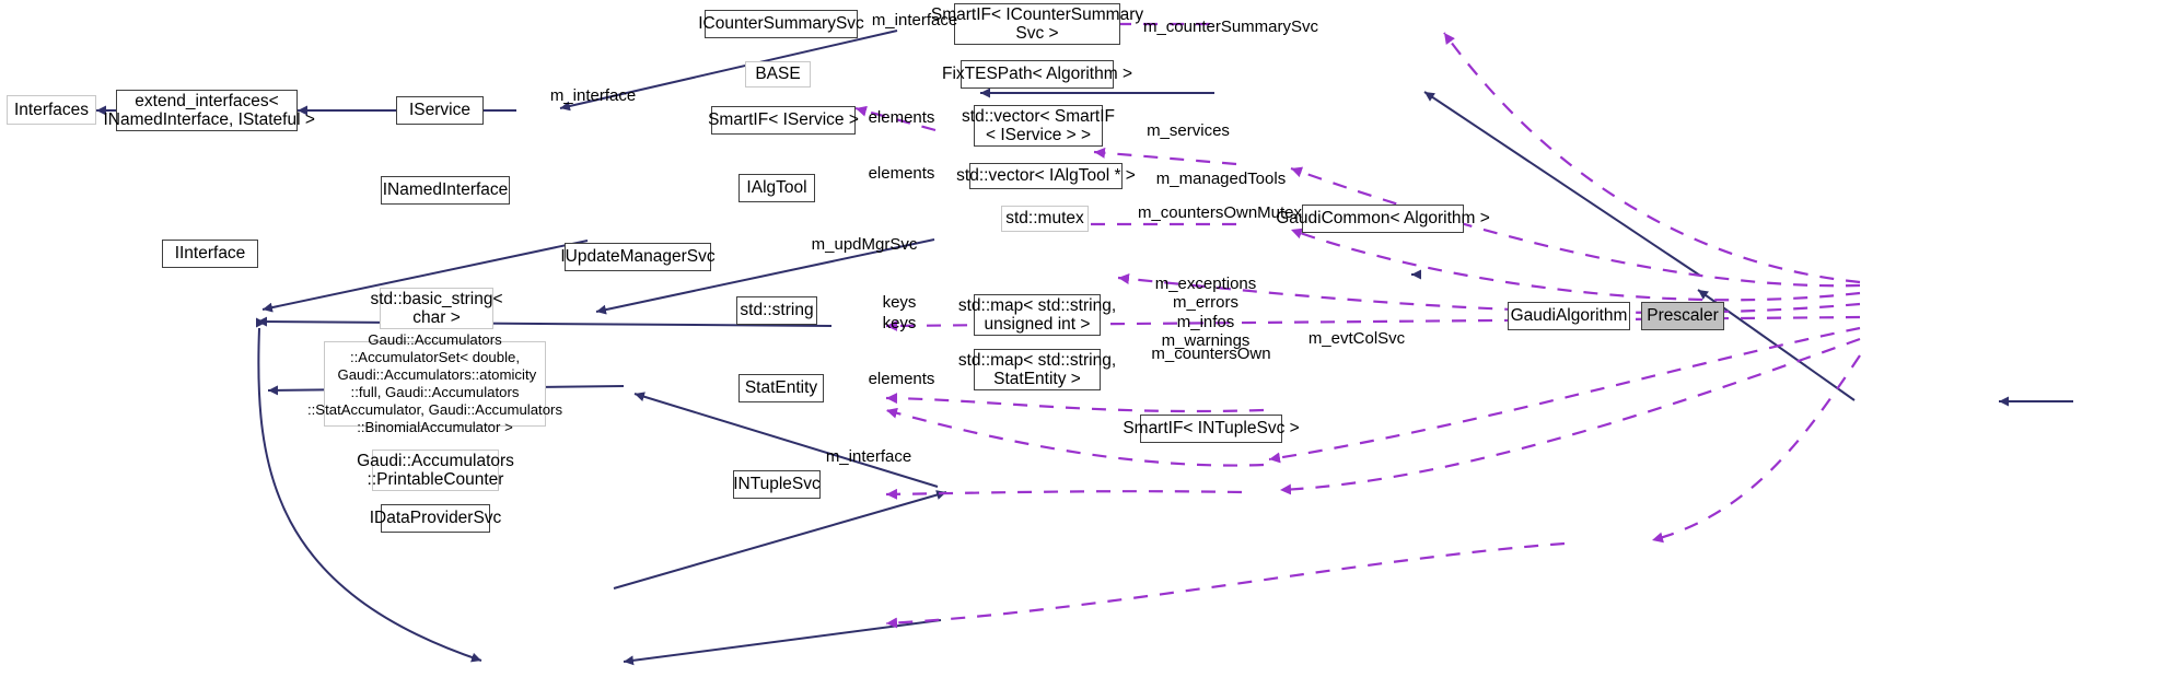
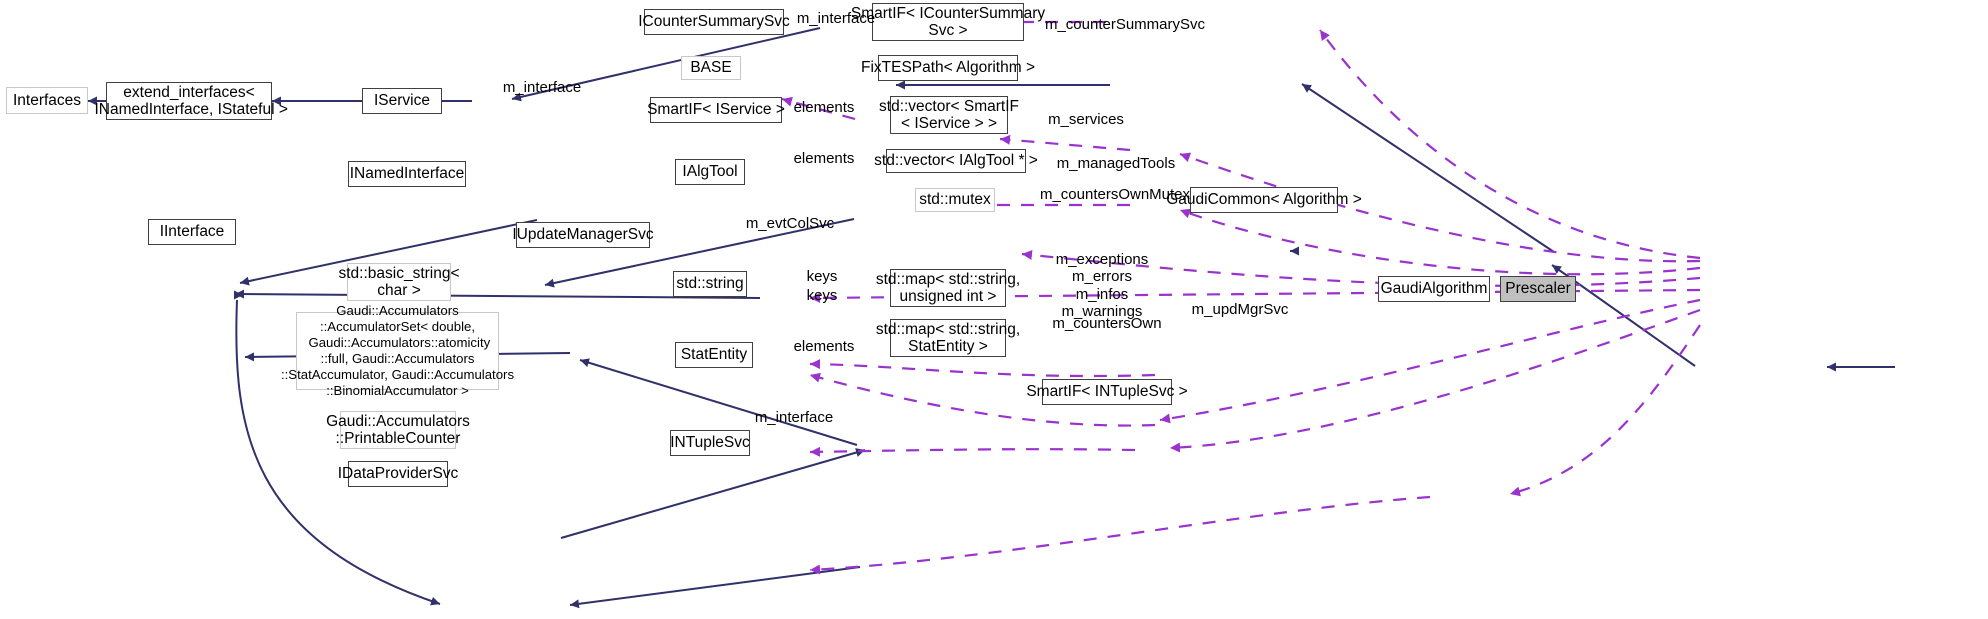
  Interfaces
  extend_interfaces<
  INamedInterface, IStateful >
  IService
  ICounterSummarySvc
  SmartIF< ICounterSummary
  Svc >
  BASE
  FixTESPath< Algorithm >
  SmartIF< IService >
  std::vector< SmartIF
  < IService > >
  INamedInterface
  IAlgTool
  std::vector< IAlgTool * >
  std::mutex
  IInterface
  IUpdateManagerSvc
  GaudiCommon< Algorithm >
  std::basic_string<
  char >
  std::string
  std::map< std::string,
  unsigned int >
  std::map< std::string,
  StatEntity >
  Gaudi::Accumulators
  ::AccumulatorSet< double,
  Gaudi::Accumulators::atomicity
  ::full, Gaudi::Accumulators
  ::StatAccumulator, Gaudi::Accumulators
  ::BinomialAccumulator >
  StatEntity
  GaudiAlgorithm
  Prescaler
  Gaudi::Accumulators
  ::PrintableCounter
  SmartIF< INTupleSvc >
  INTupleSvc
  IDataProviderSvc
  m_interface
  m_counterSummarySvc
  m_interface
  elements
  m_services
  elements
  m_managedTools
  m_countersOwnMutex
- m_updMgrSvc
+ m_evtColSvc
  keys
  keys
  m_exceptions
  m_errors
  m_infos
  m_warnings
  m_countersOwn
- m_evtColSvc
+ m_updMgrSvc
  elements
  m_interface
